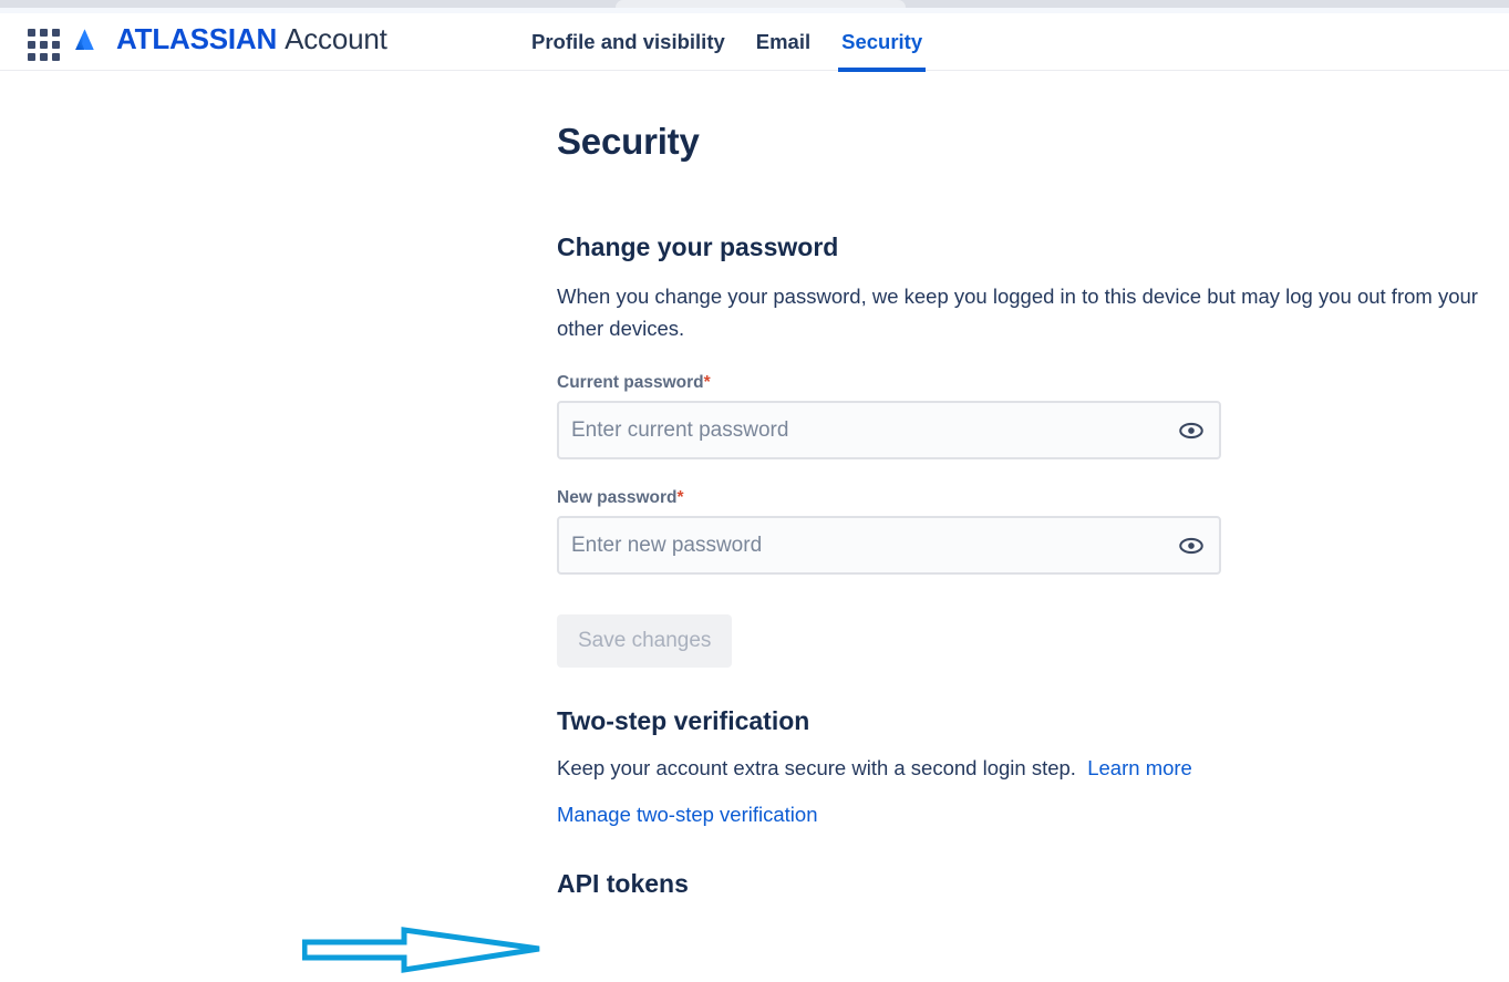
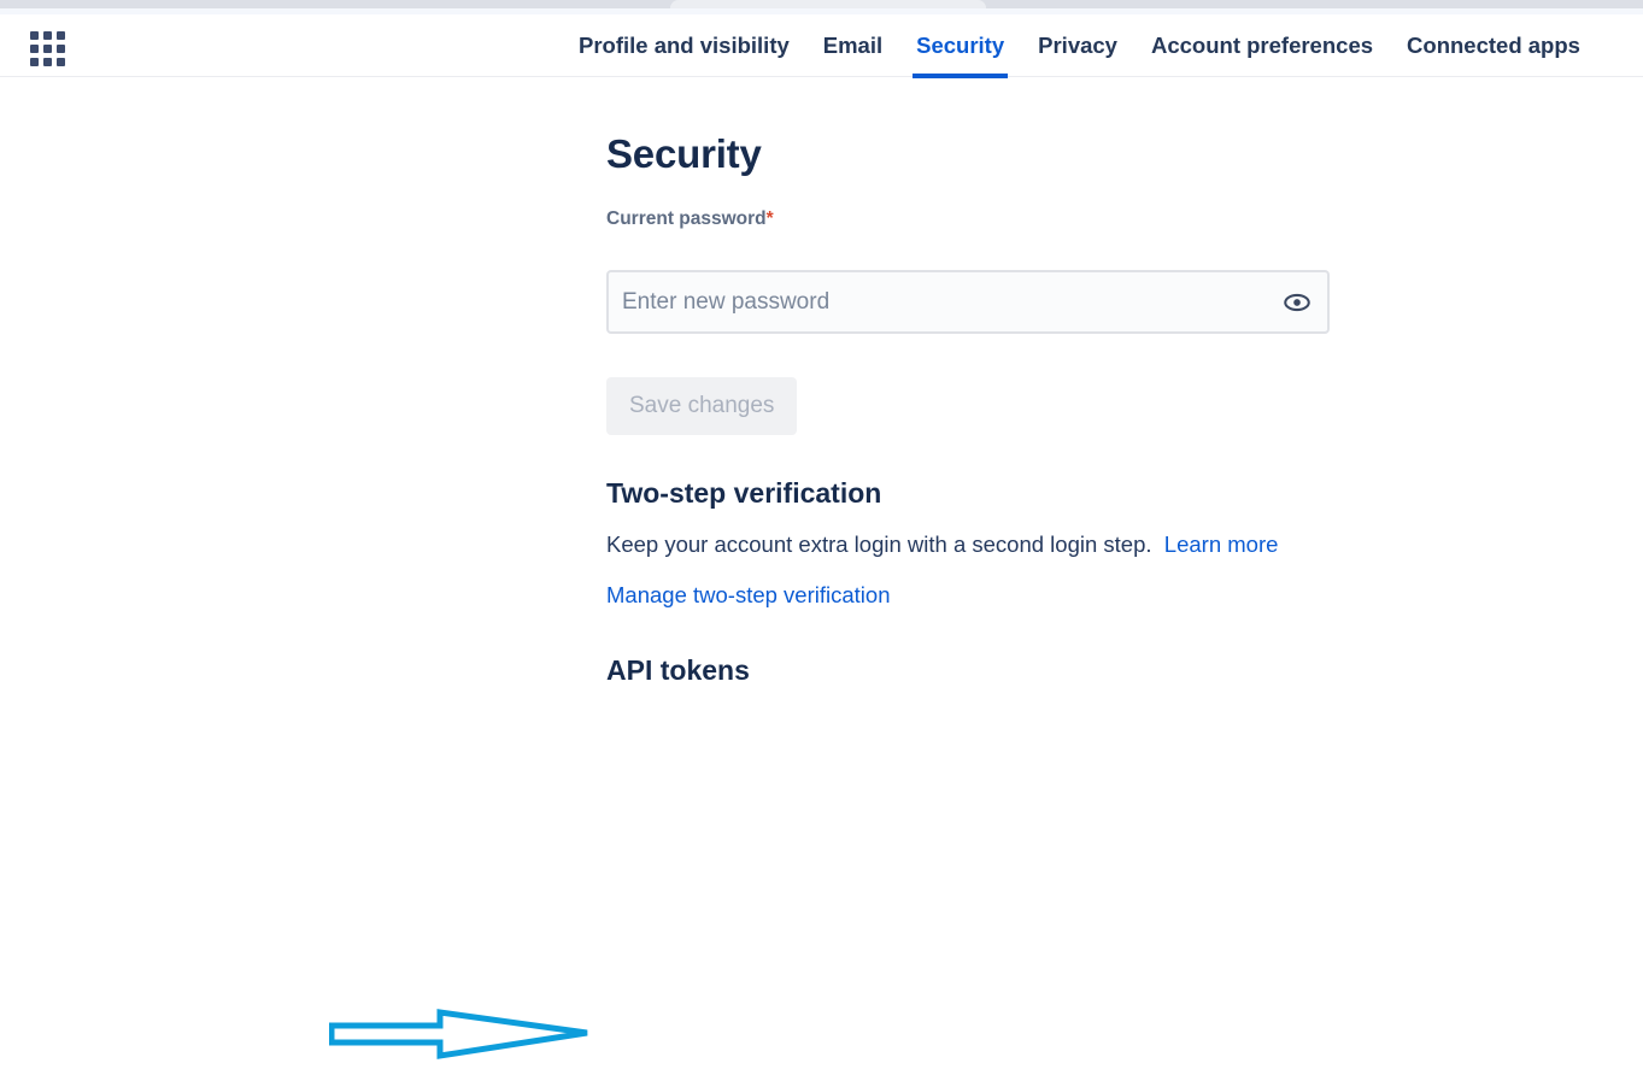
- ATLASSIAN Account
  Profile and visibility
  Email
  Security
+ Privacy
+ Account preferences
+ Connected apps
  Security
- Change your password
- When you change your password, we keep you logged in to this device but may log you out from your other devices.
  Current password*
- Enter current password
- New password*
  Enter new password
  Save changes
  Two-step verification
- Keep your account extra secure with a second login step. Learn more
+ Keep your account extra login with a second login step. Learn more
  Manage two-step verification
  API tokens
